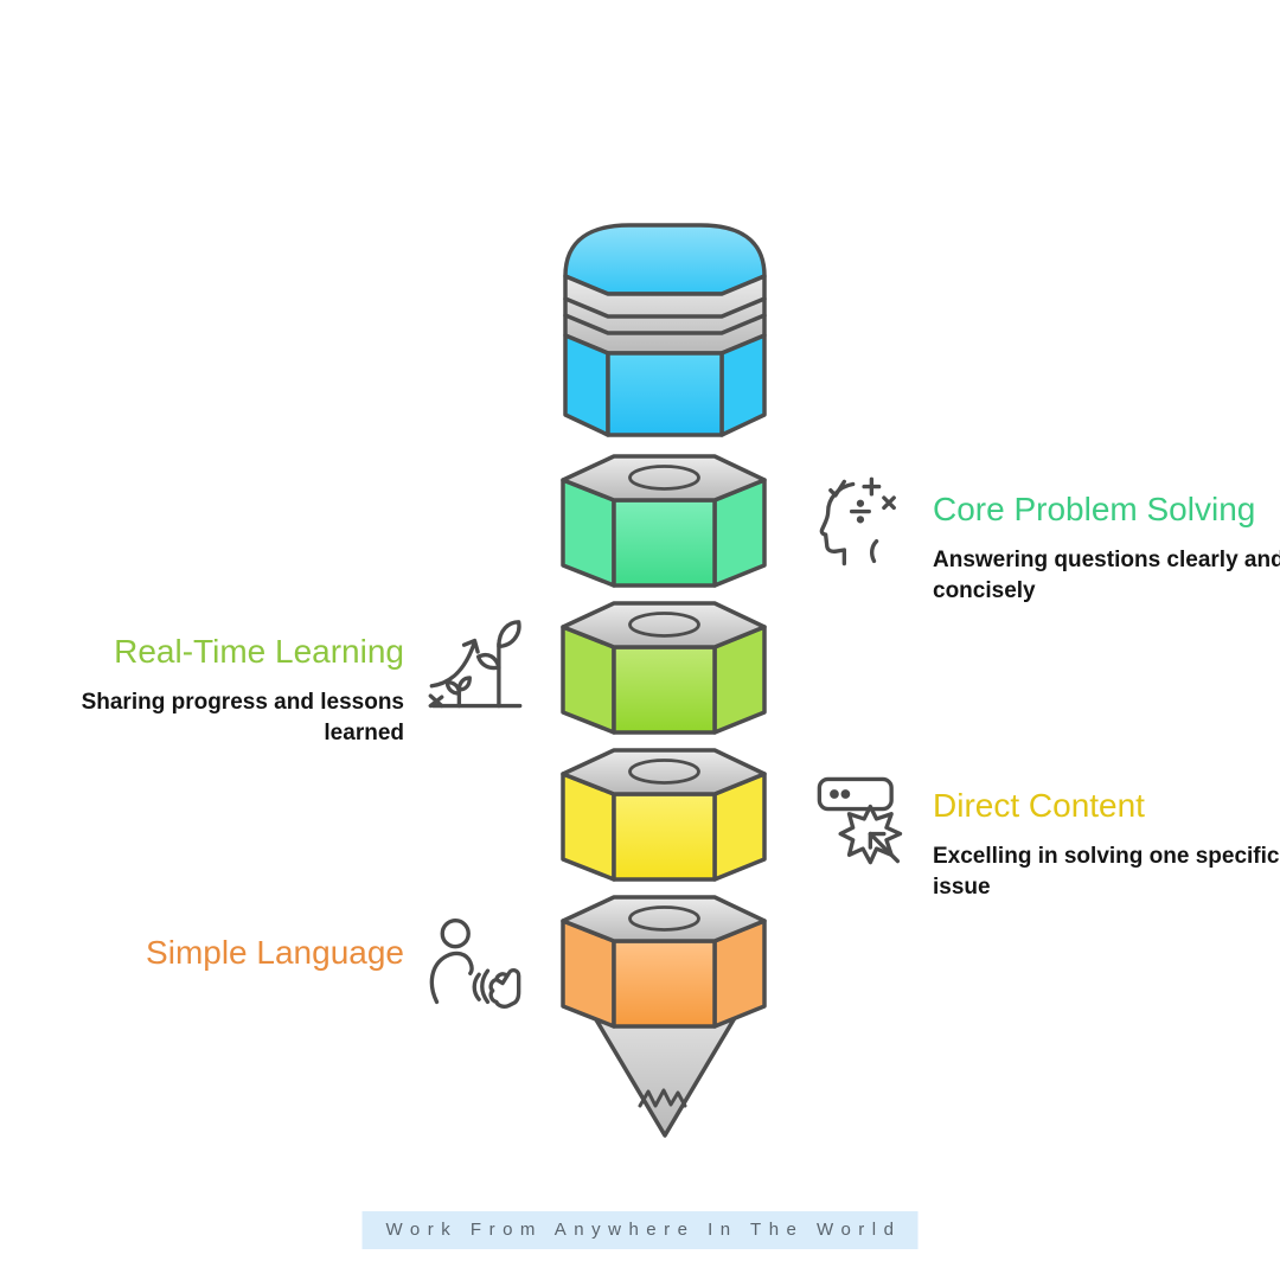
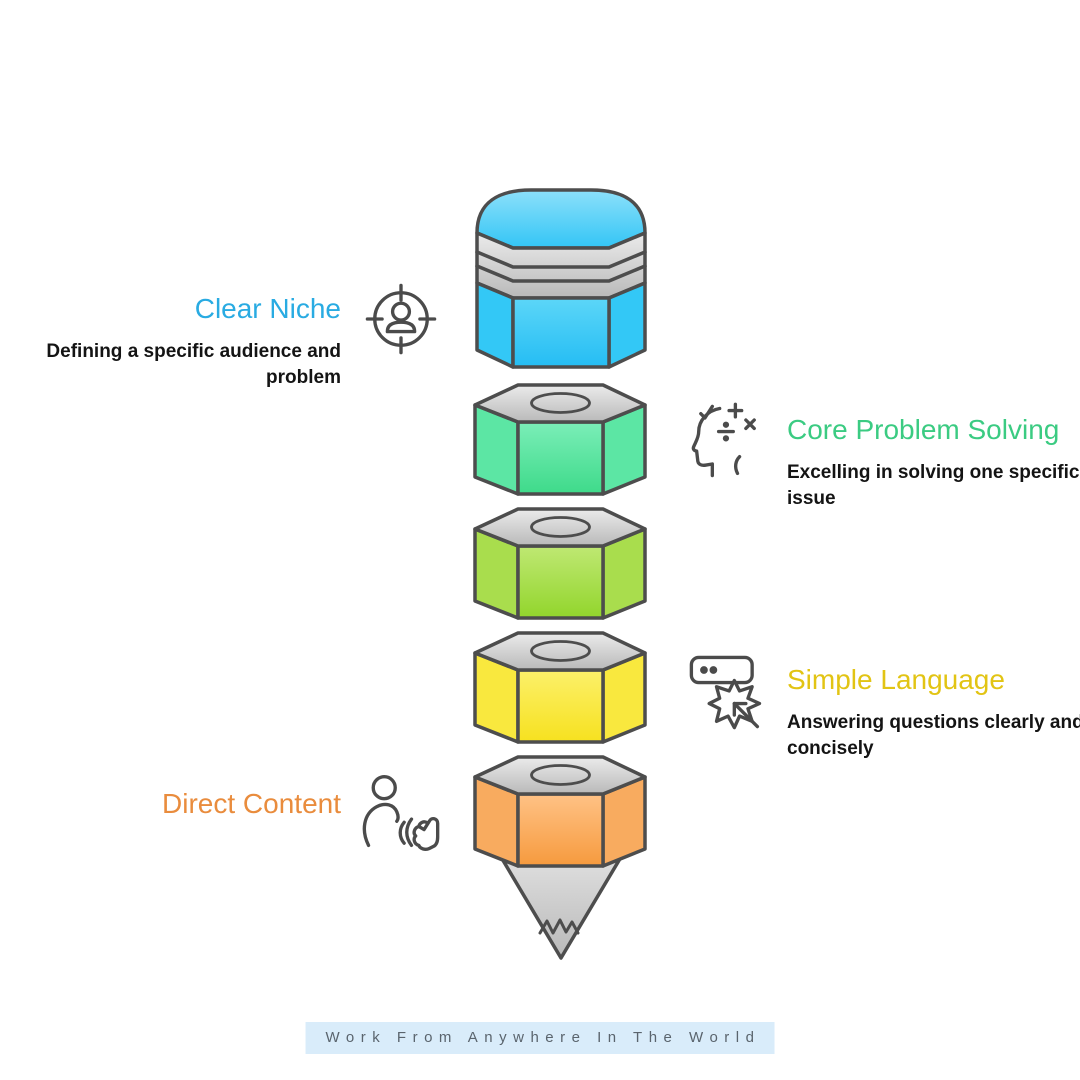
+ Clear Niche
+ Defining a specific audience and problem
  Core Problem Solving
- Answering questions clearly and concisely
+ Excelling in solving one specific issue
- Real-Time Learning
- Sharing progress and lessons learned
- Direct Content
+ Simple Language
- Excelling in solving one specific issue
+ Answering questions clearly and concisely
- Simple Language
+ Direct Content
  Work From Anywhere In The World
